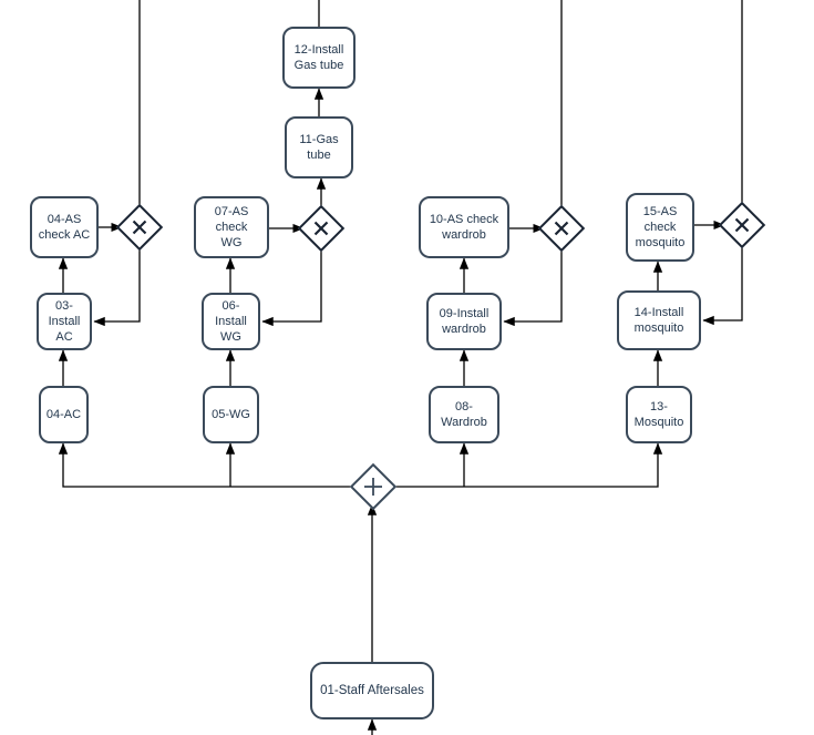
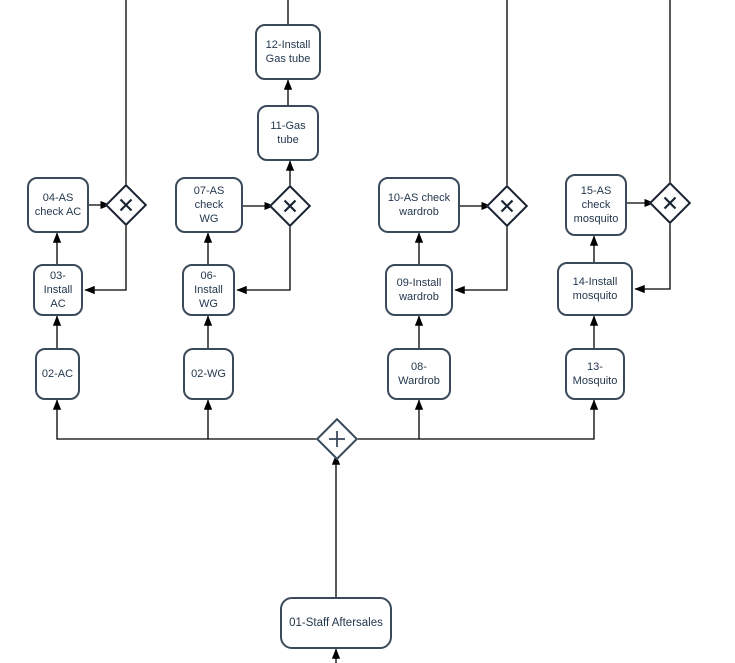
  01-Staff Aftersales
- 04-AC
+ 02-AC
  03-Install
  AC
  04-AS
  check AC
- 05-WG
+ 02-WG
  06-Install
  WG
  07-AS check
  WG
  08-Wardrob
  09-Install
  wardrob
  10-AS check
  wardrob
  11-Gas
  tube
  12-Install
  Gas tube
  13-
  Mosquito
  14-Install
  mosquito
  15-AS
  check
  mosquito
